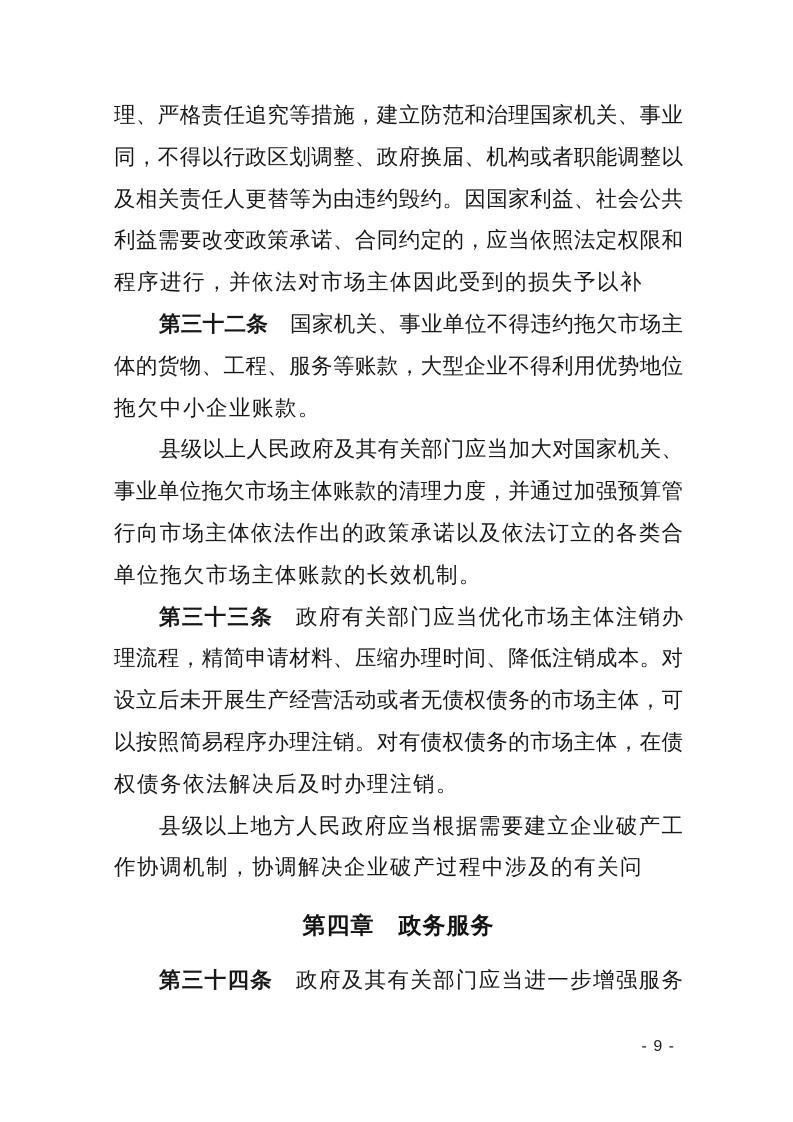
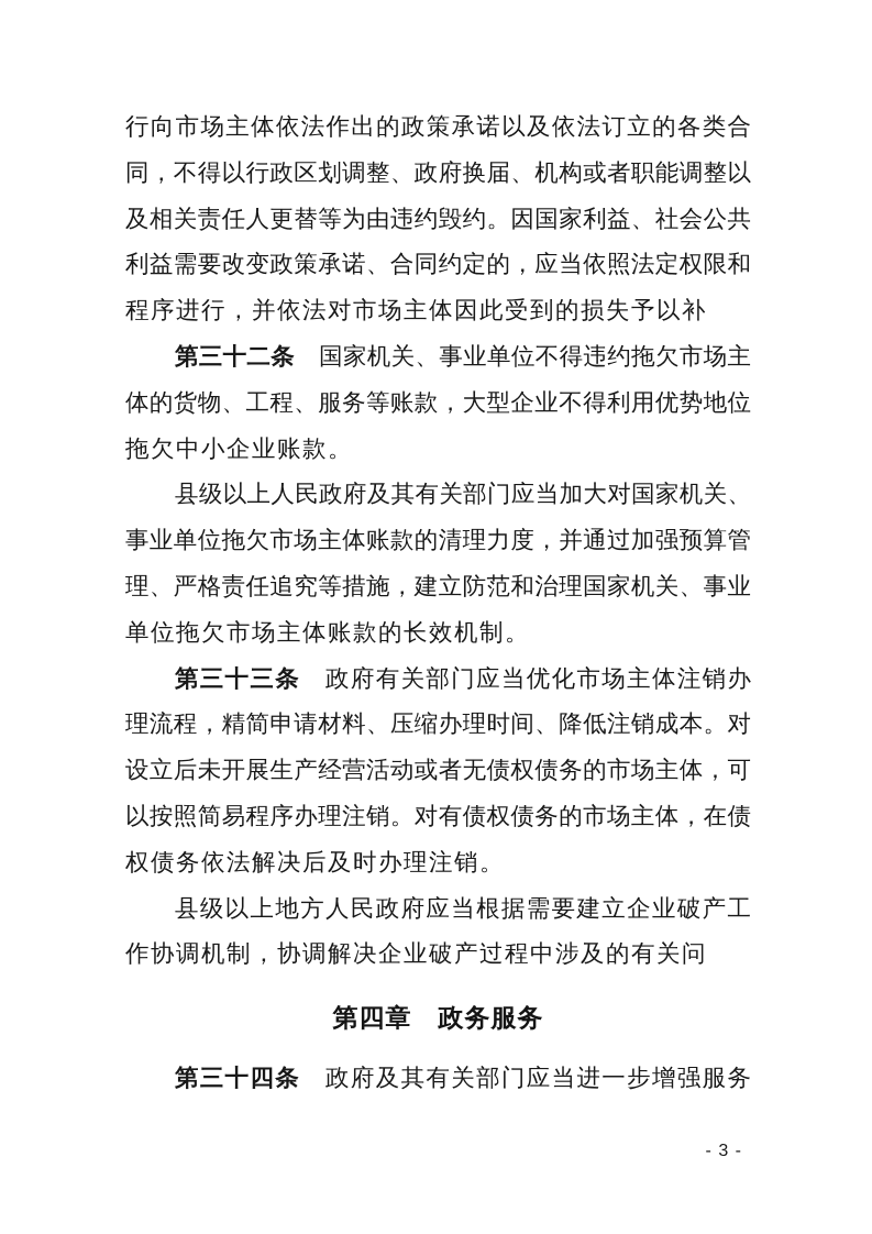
- 理、严格责任追究等措施，建立防范和治理国家机关、事业
+ 行向市场主体依法作出的政策承诺以及依法订立的各类合
  同，不得以行政区划调整、政府换届、机构或者职能调整以
  及相关责任人更替等为由违约毁约。因国家利益、社会公共
  利益需要改变政策承诺、合同约定的，应当依照法定权限和
  程序进行，并依法对市场主体因此受到的损失予以补
  第三十二条 国家机关、事业单位不得违约拖欠市场主
  体的货物、工程、服务等账款，大型企业不得利用优势地位
  拖欠中小企业账款。
  县级以上人民政府及其有关部门应当加大对国家机关、
  事业单位拖欠市场主体账款的清理力度，并通过加强预算管
- 行向市场主体依法作出的政策承诺以及依法订立的各类合
+ 理、严格责任追究等措施，建立防范和治理国家机关、事业
  单位拖欠市场主体账款的长效机制。
  第三十三条 政府有关部门应当优化市场主体注销办
  理流程，精简申请材料、压缩办理时间、降低注销成本。对
  设立后未开展生产经营活动或者无债权债务的市场主体，可
  以按照简易程序办理注销。对有债权债务的市场主体，在债
  权债务依法解决后及时办理注销。
  县级以上地方人民政府应当根据需要建立企业破产工
  作协调机制，协调解决企业破产过程中涉及的有关问
  第四章 政务服务
  第三十四条 政府及其有关部门应当进一步增强服务
- - 9 -
+ - 3 -
